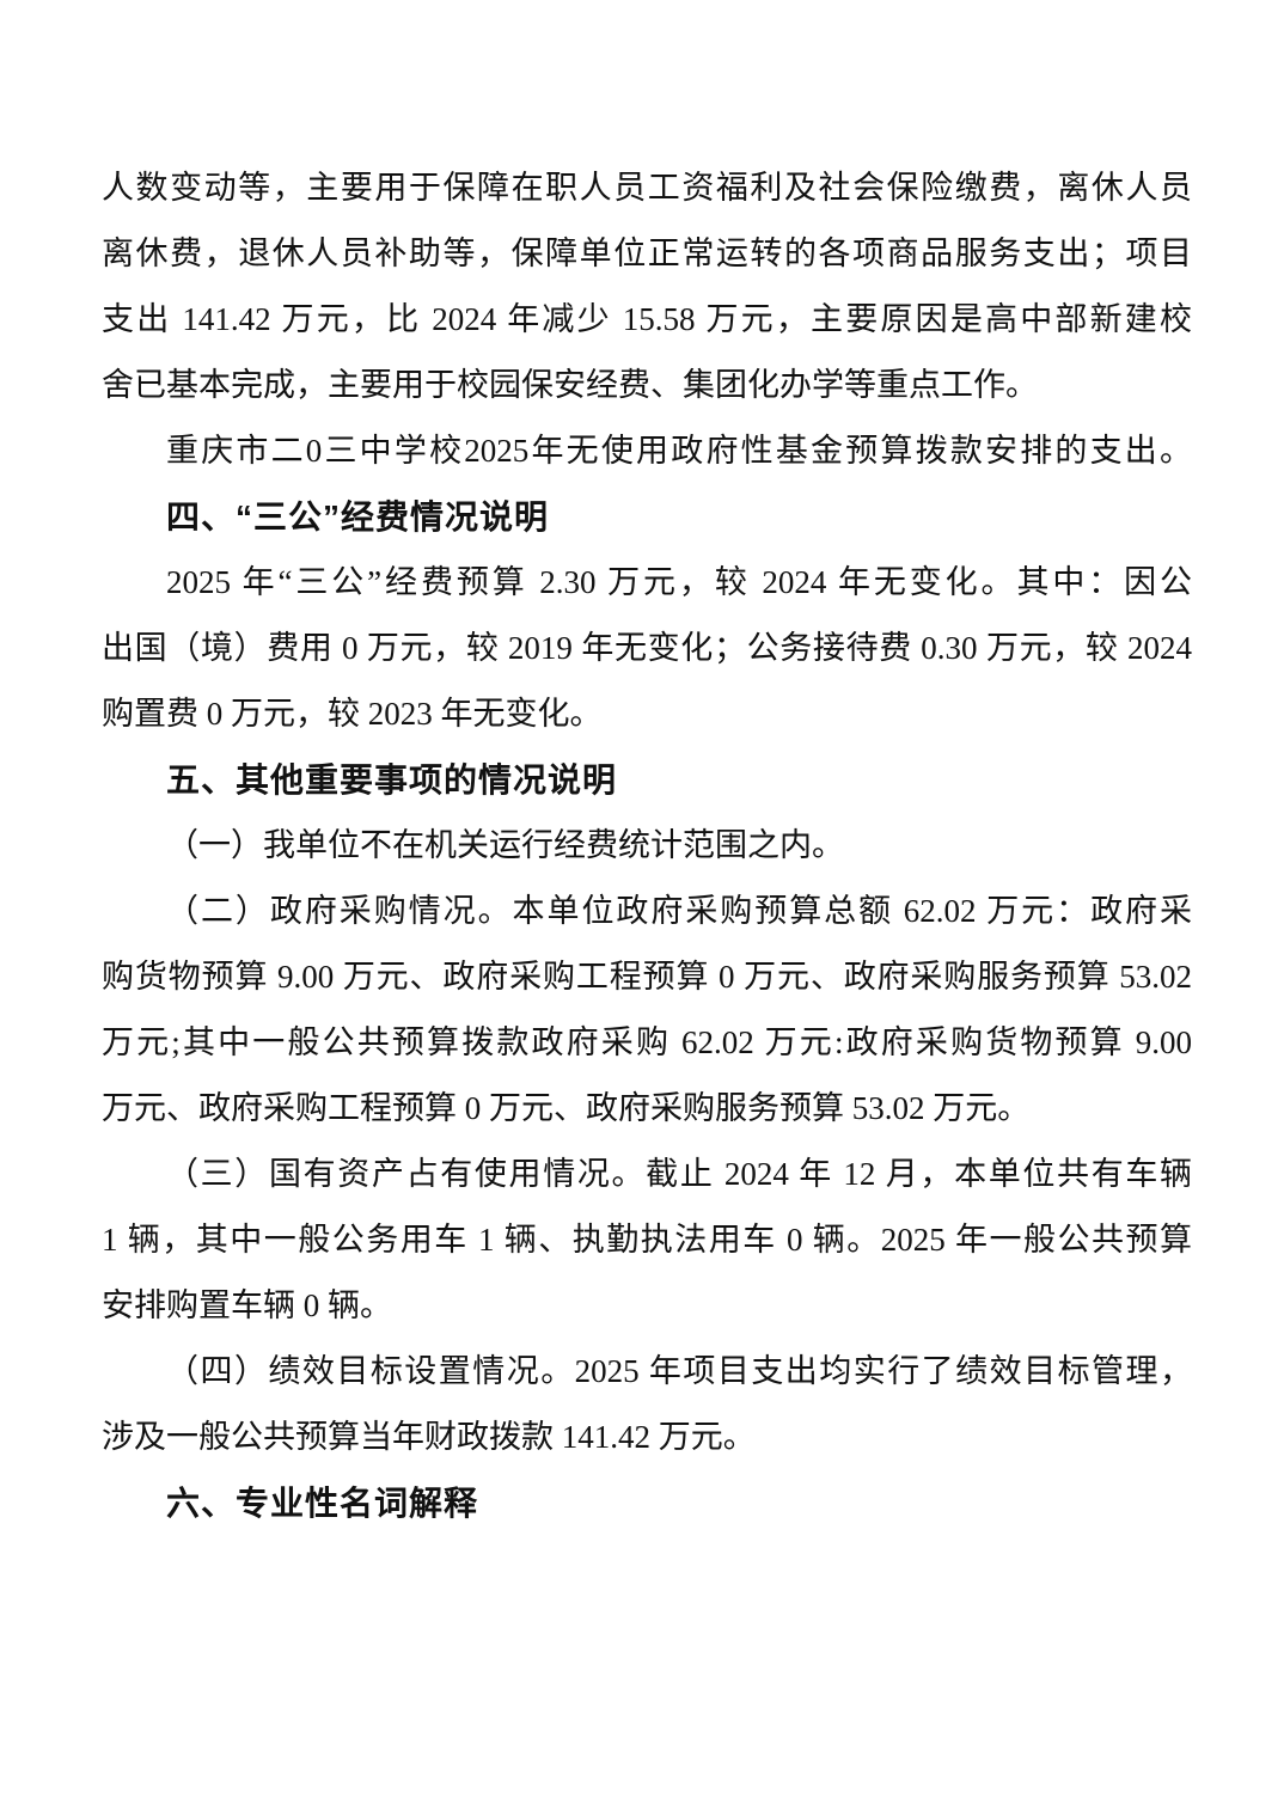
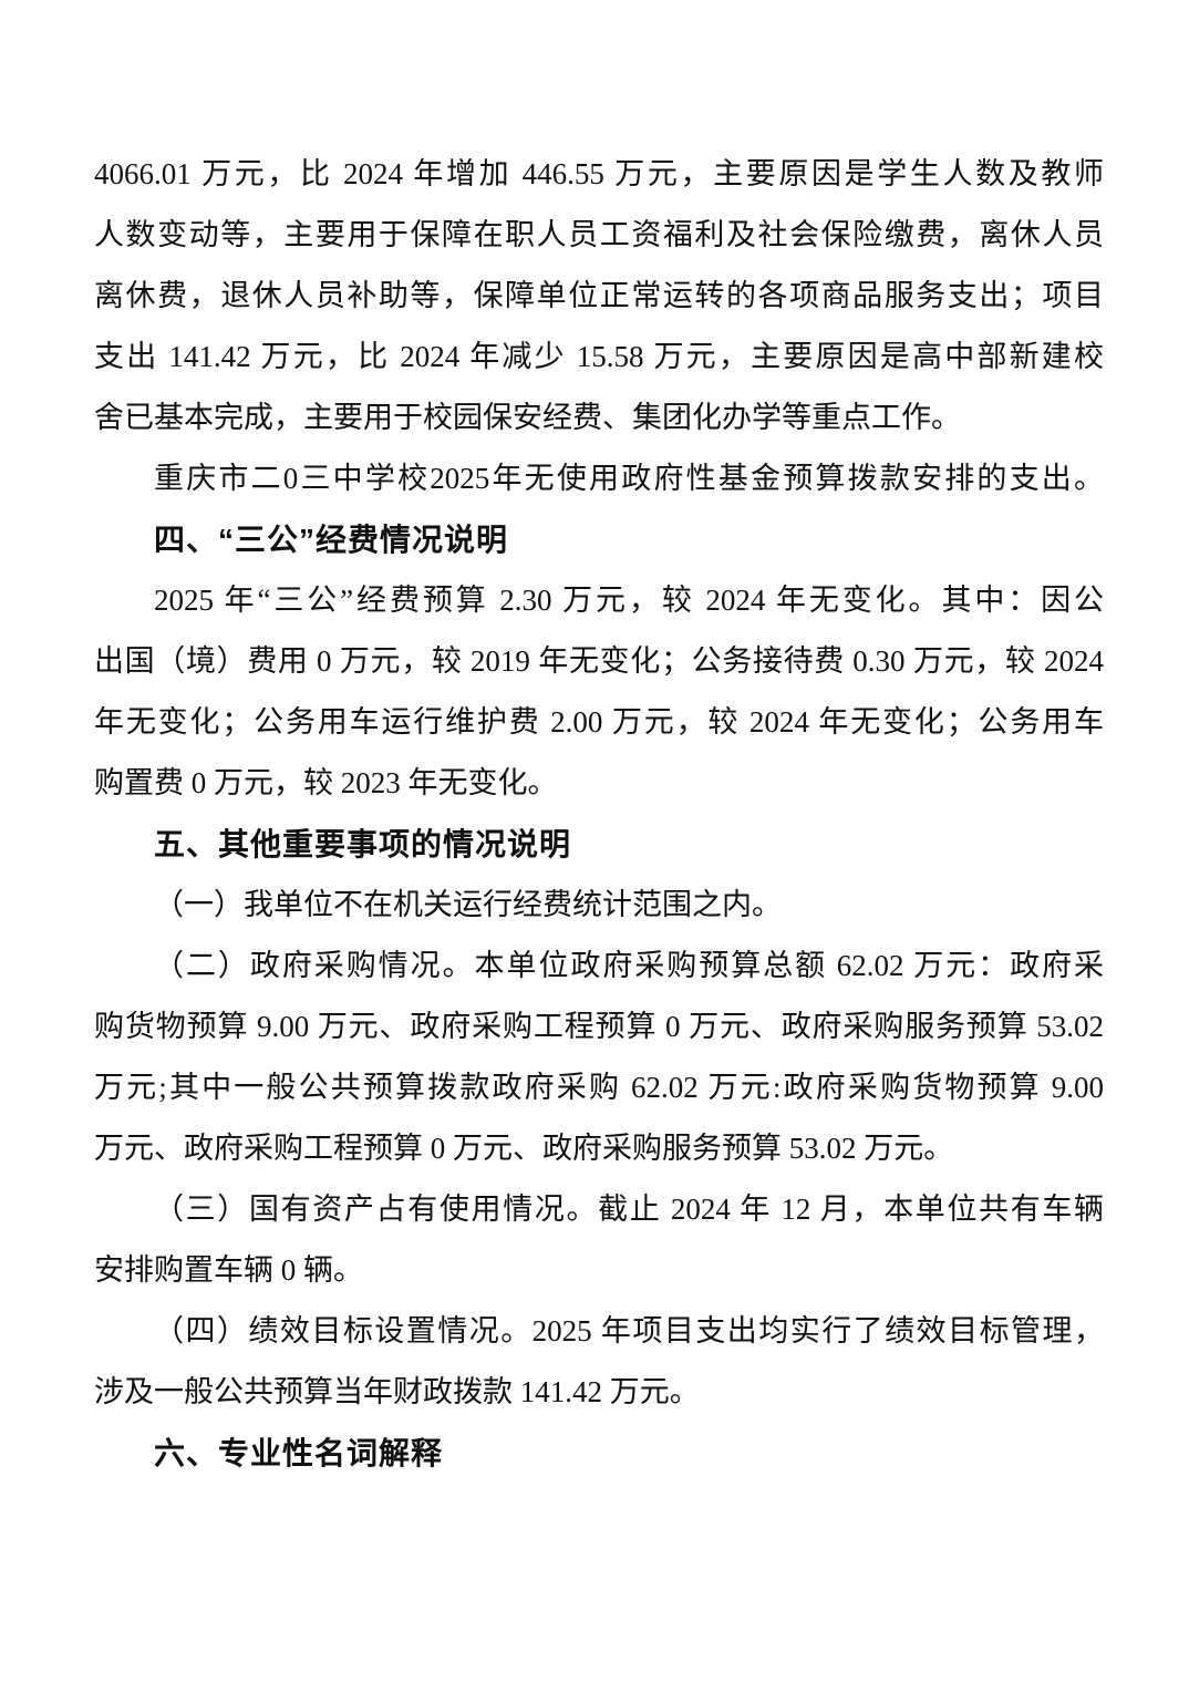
+ 4066.01 万元，比 2024 年增加 446.55 万元，主要原因是学生人数及教师
  人数变动等，主要用于保障在职人员工资福利及社会保险缴费，离休人员
  离休费，退休人员补助等，保障单位正常运转的各项商品服务支出；项目
  支出 141.42 万元，比 2024 年减少 15.58 万元，主要原因是高中部新建校
  舍已基本完成，主要用于校园保安经费、集团化办学等重点工作。
  重庆市二0三中学校2025年无使用政府性基金预算拨款安排的支出。
  四、“三公”经费情况说明
  2025 年“三公”经费预算 2.30 万元，较 2024 年无变化。其中：因公
  出国（境）费用 0 万元，较 2019 年无变化；公务接待费 0.30 万元，较 2024
+ 年无变化；公务用车运行维护费 2.00 万元，较 2024 年无变化；公务用车
  购置费 0 万元，较 2023 年无变化。
  五、其他重要事项的情况说明
  （一）我单位不在机关运行经费统计范围之内。
  （二）政府采购情况。本单位政府采购预算总额 62.02 万元：政府采
  购货物预算 9.00 万元、政府采购工程预算 0 万元、政府采购服务预算 53.02
  万元;其中一般公共预算拨款政府采购 62.02 万元:政府采购货物预算 9.00
  万元、政府采购工程预算 0 万元、政府采购服务预算 53.02 万元。
  （三）国有资产占有使用情况。截止 2024 年 12 月，本单位共有车辆
- 1 辆，其中一般公务用车 1 辆、执勤执法用车 0 辆。2025 年一般公共预算
  安排购置车辆 0 辆。
  （四）绩效目标设置情况。2025 年项目支出均实行了绩效目标管理，
  涉及一般公共预算当年财政拨款 141.42 万元。
  六、专业性名词解释
